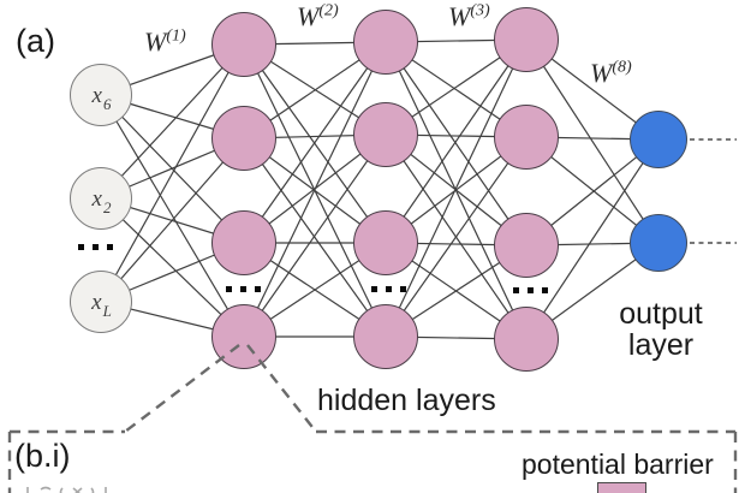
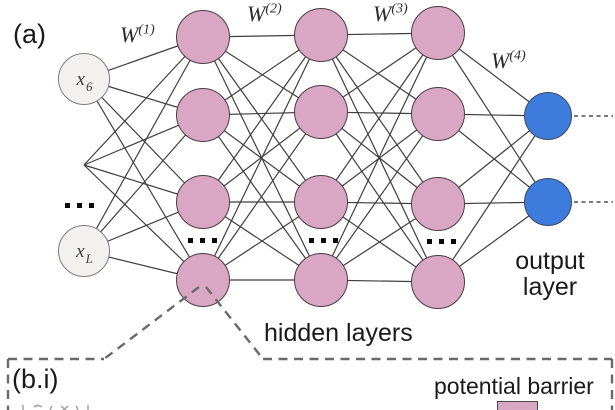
  x6
- x2
  xL
  (a)
  W(1)
  W(2)
  W(3)
- W(8)
+ W(4)
  hidden layers
  output layer
  (b.i)
  potential barrier
